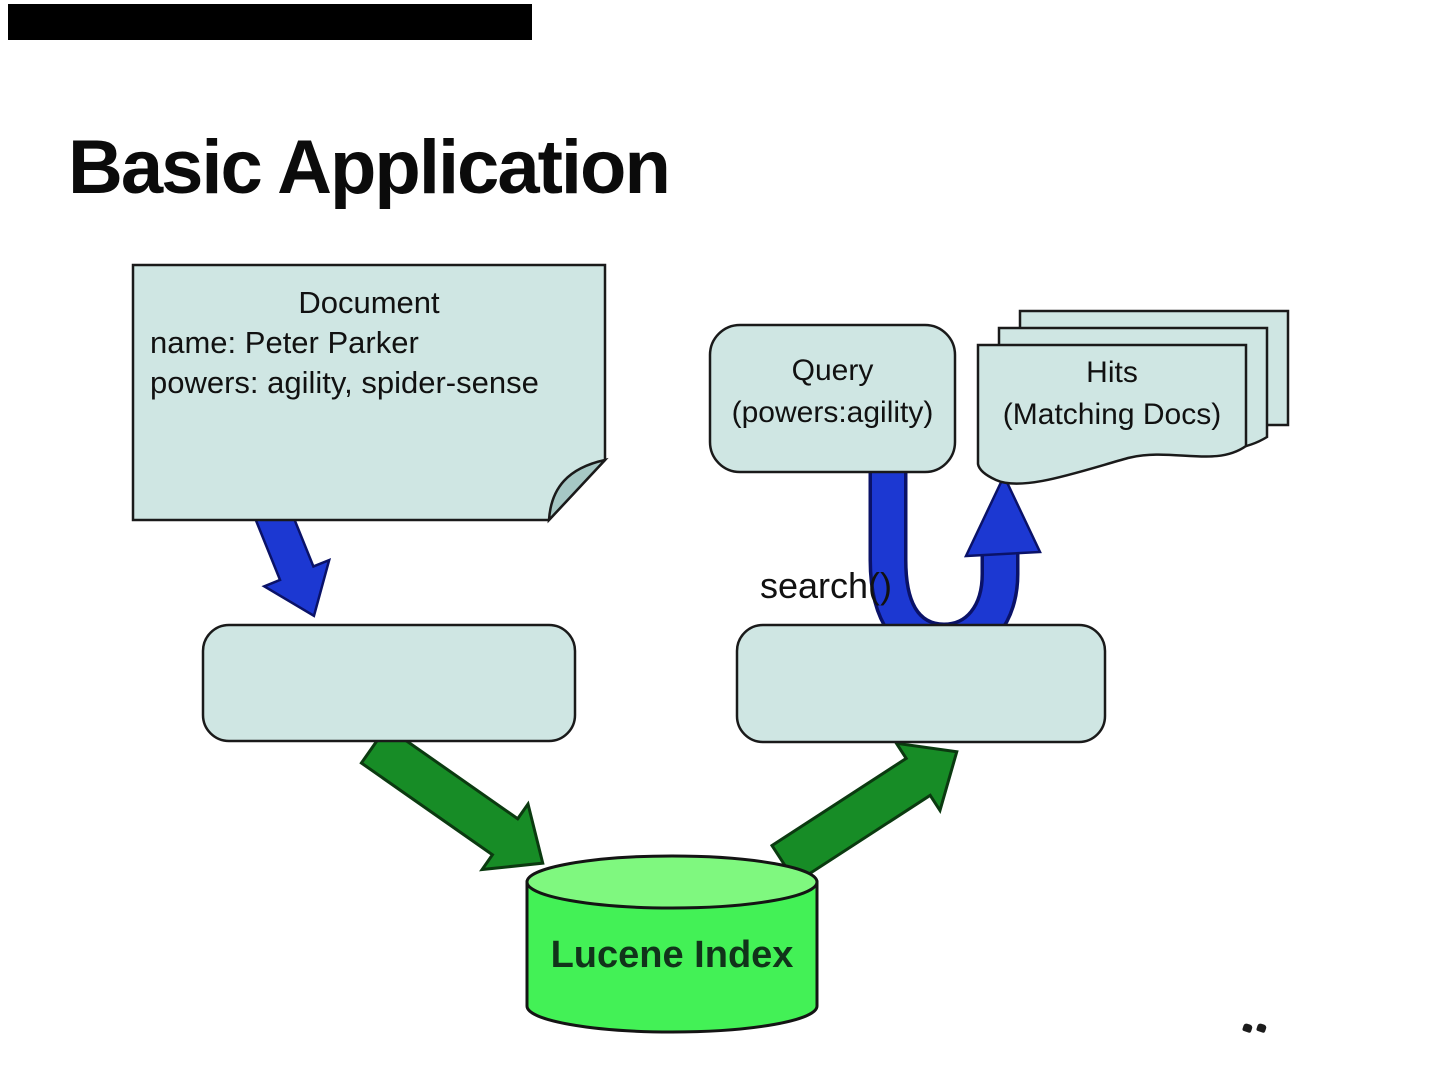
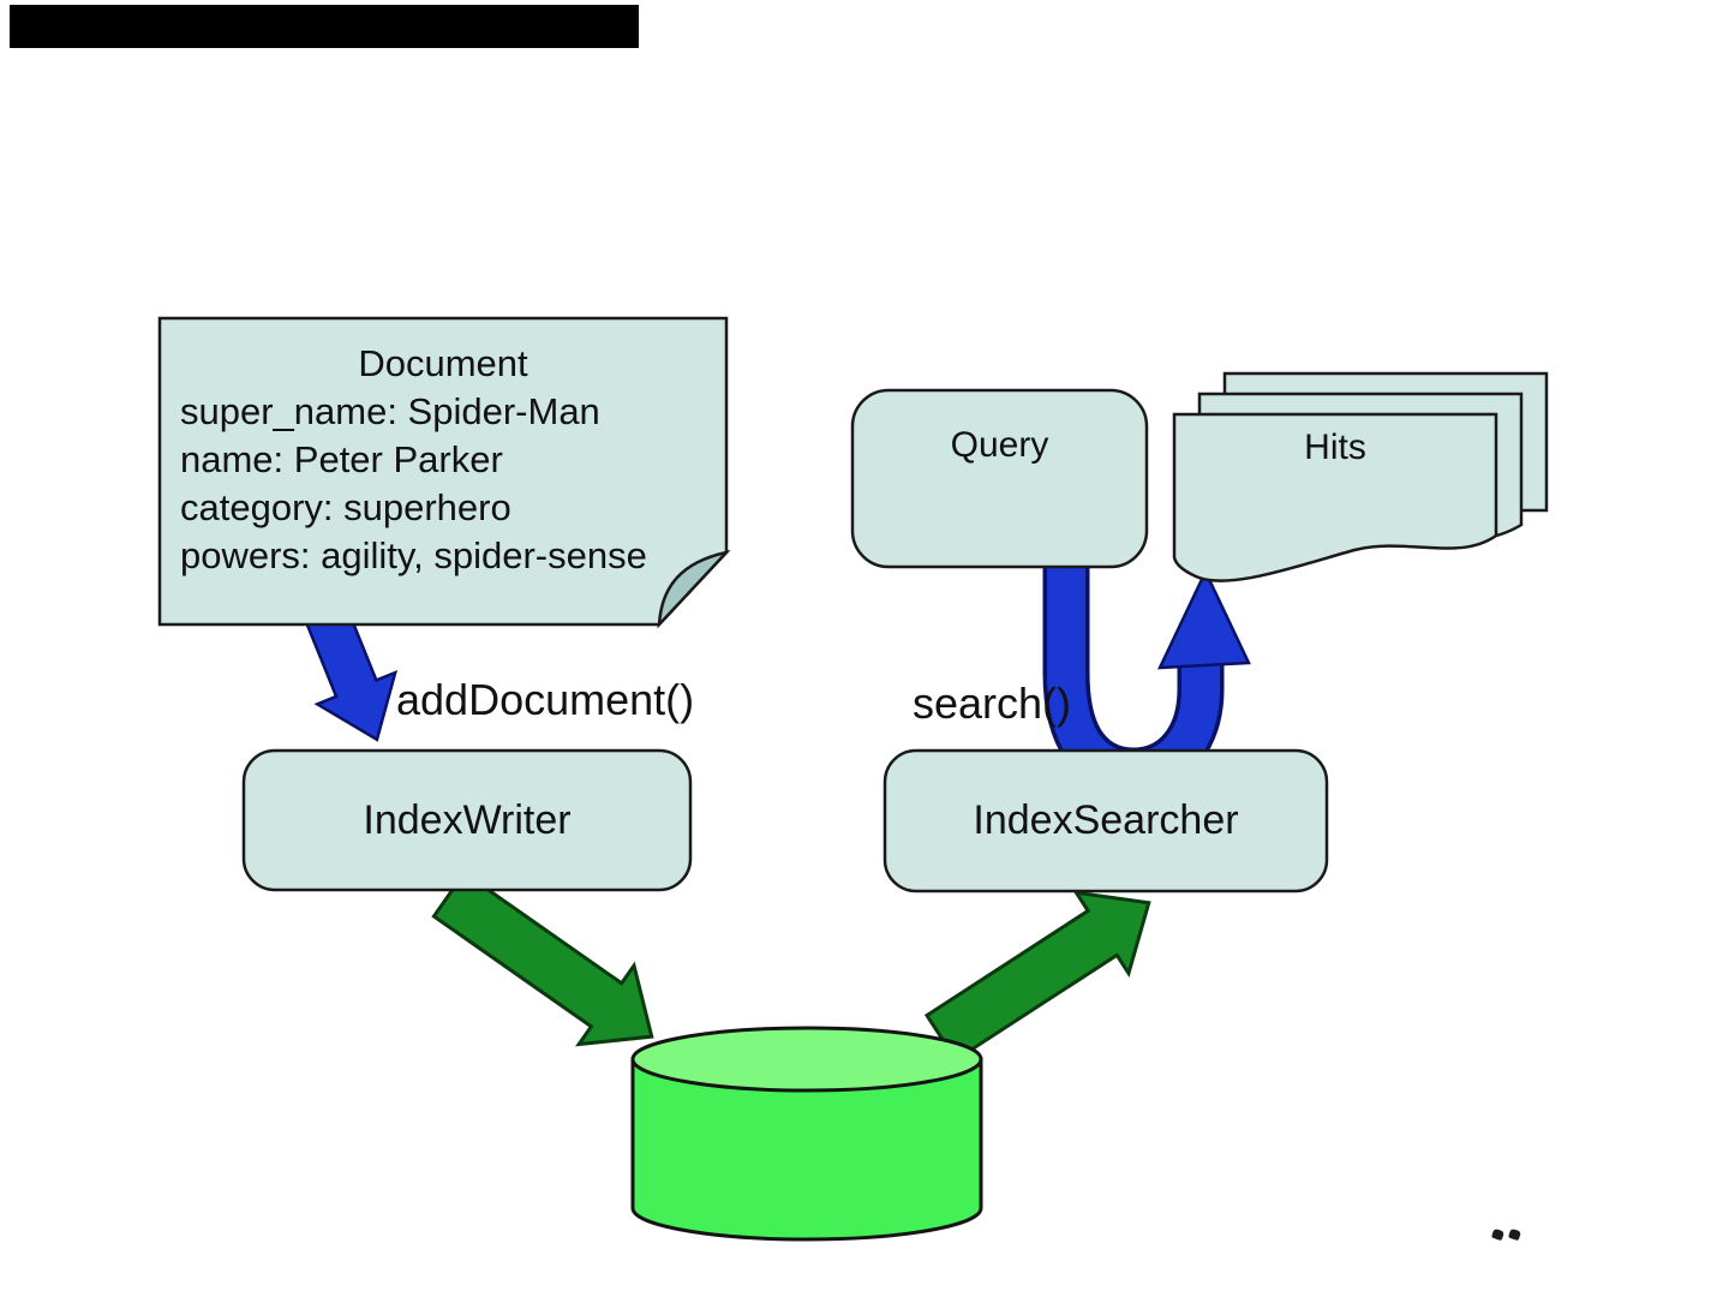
- Basic Application
  Document
+ super_name: Spider-Man
  name: Peter Parker
+ category: superhero
  powers: agility, spider-sense
+ addDocument()
  search()
+ IndexWriter
+ IndexSearcher
  Query
- (powers:agility)
  Hits
- (Matching Docs)
- Lucene Index
